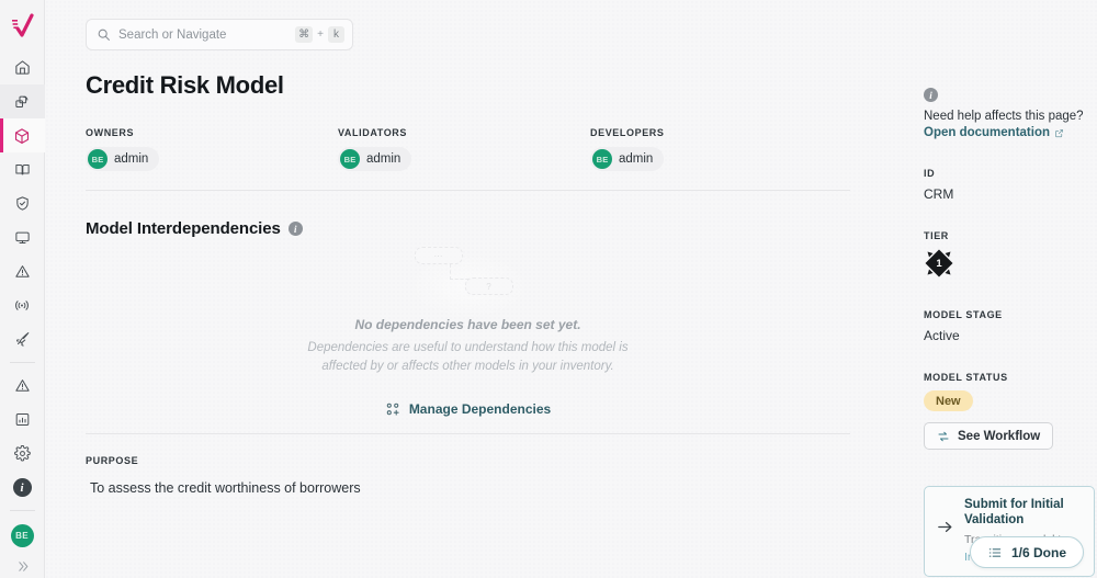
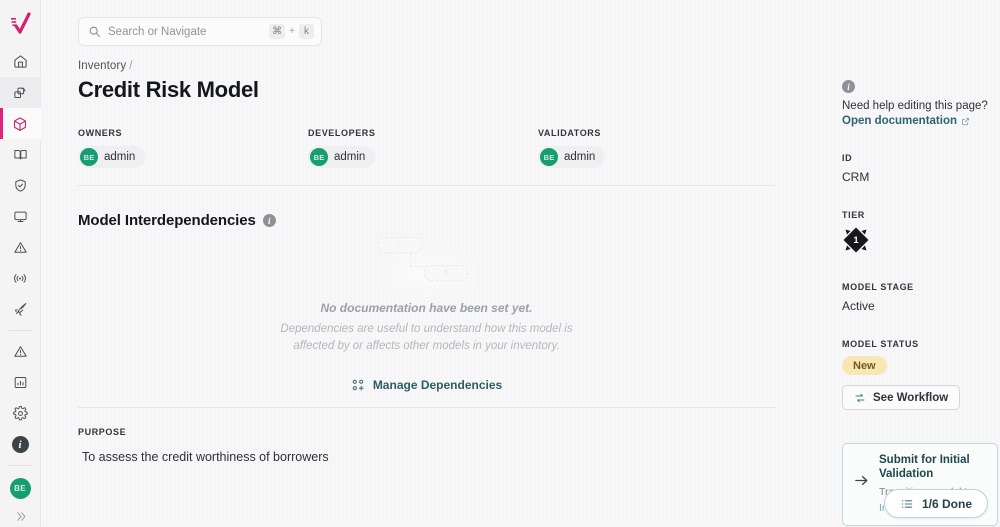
  i
  BE
  Search or Navigate
  ⌘
  +
  k
+ Inventory /
  Credit Risk Model
  OWNERS
  BE
  admin
- VALIDATORS
+ DEVELOPERS
  BE
  admin
- DEVELOPERS
+ VALIDATORS
  BE
  admin
  Model Interdependencies
  i
- No dependencies have been set yet.
+ No documentation have been set yet.
  Dependencies are useful to understand how this model is affected by or affects other models in your inventory.
  Manage Dependencies
  PURPOSE
  To assess the credit worthiness of borrowers
  i
- Need help affects this page?
+ Need help editing this page?
  Open documentation
  ID
  CRM
  TIER
  1
  MODEL STAGE
  Active
  MODEL STATUS
  New
  See Workflow
  Submit for Initial Validation
  1/6 Done
